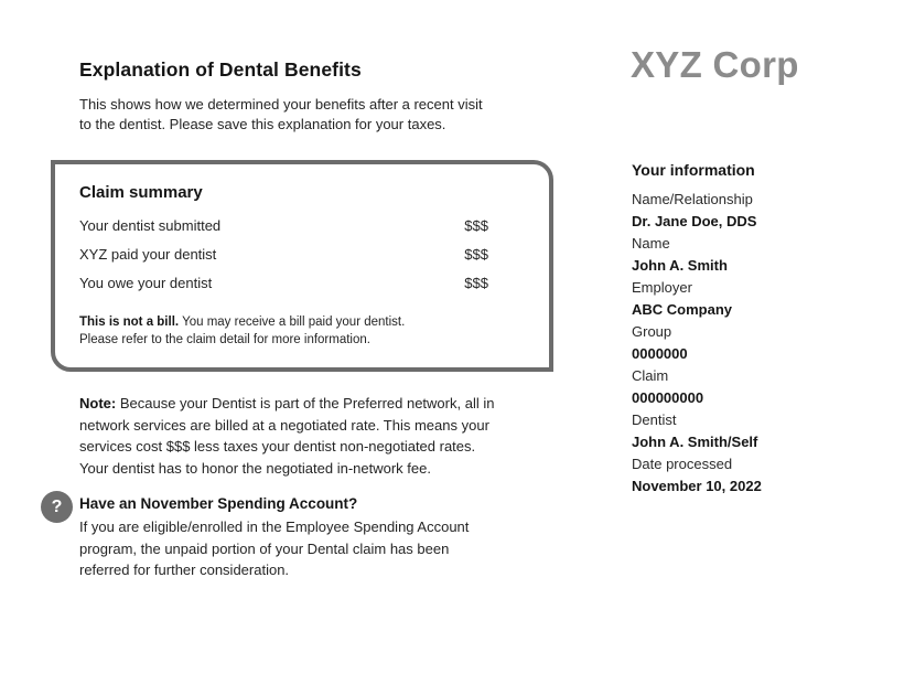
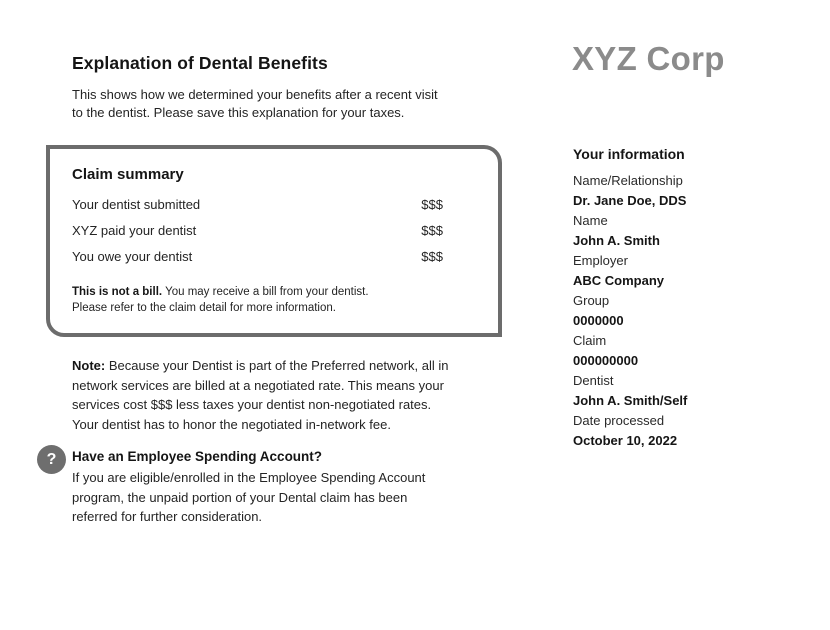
  Explanation of Dental Benefits
  This shows how we determined your benefits after a recent visit
  to the dentist. Please save this explanation for your taxes.
  Claim summary
  Your dentist submitted
  $$$
  XYZ paid your dentist
  $$$
  You owe your dentist
  $$$
- This is not a bill. You may receive a bill paid your dentist.
+ This is not a bill. You may receive a bill from your dentist.
  Please refer to the claim detail for more information.
  Note: Because your Dentist is part of the Preferred network, all in
  network services are billed at a negotiated rate. This means your
  services cost $$$ less taxes your dentist non-negotiated rates.
  Your dentist has to honor the negotiated in-network fee.
  ?
- Have an November Spending Account?
+ Have an Employee Spending Account?
  If you are eligible/enrolled in the Employee Spending Account
  program, the unpaid portion of your Dental claim has been
  referred for further consideration.
  XYZ Corp
  Your information
  Name/Relationship
  Dr. Jane Doe, DDS
  Name
  John A. Smith
  Employer
  ABC Company
  Group
  0000000
  Claim
  000000000
  Dentist
  John A. Smith/Self
  Date processed
- November 10, 2022
+ October 10, 2022
